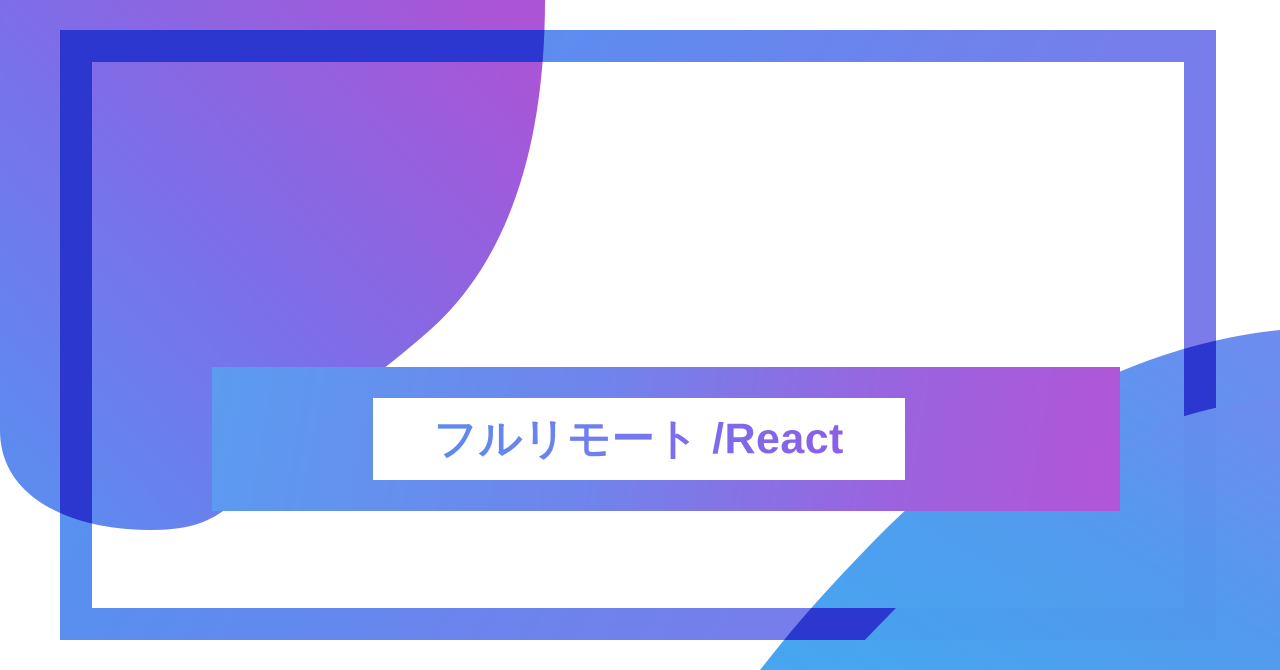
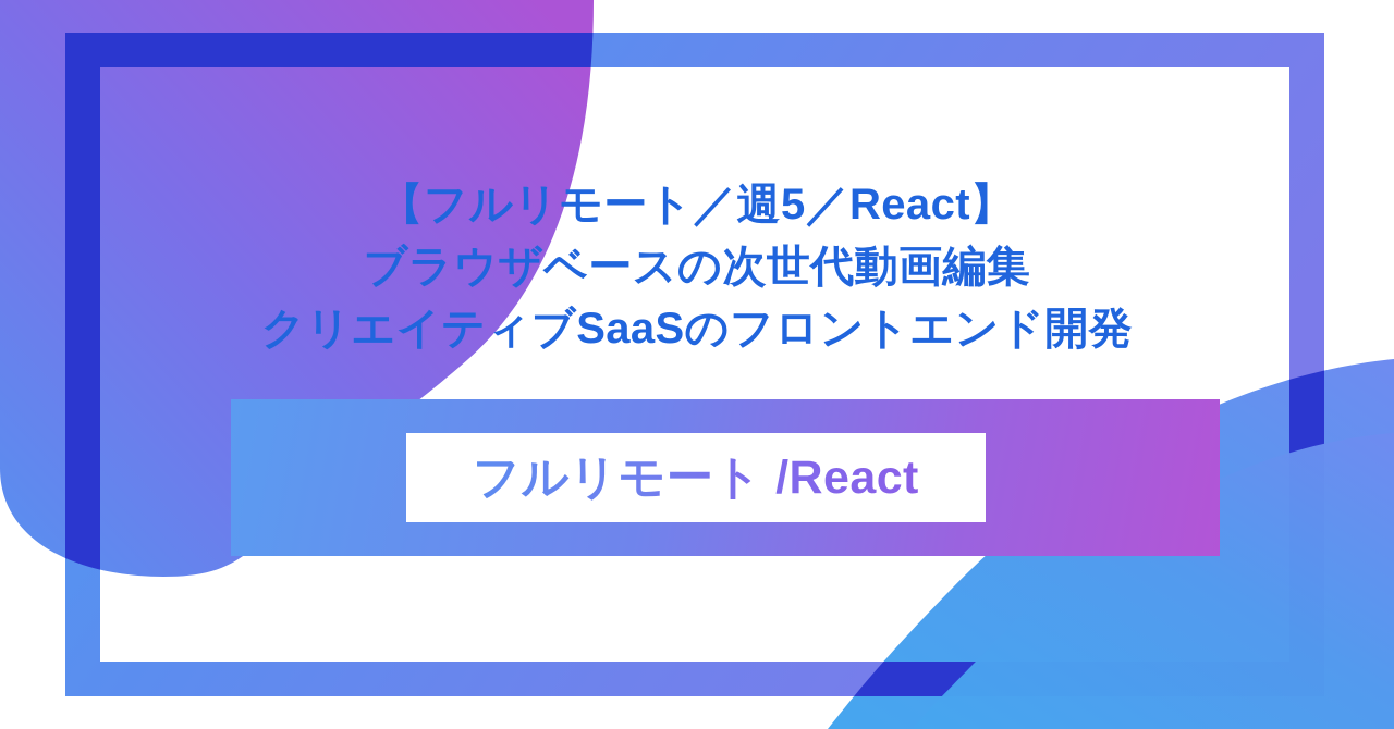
+ 【フルリモート／週5／React】
+ ブラウザベースの次世代動画編集
+ クリエイティブSaaSのフロントエンド開発
  フルリモート /React
